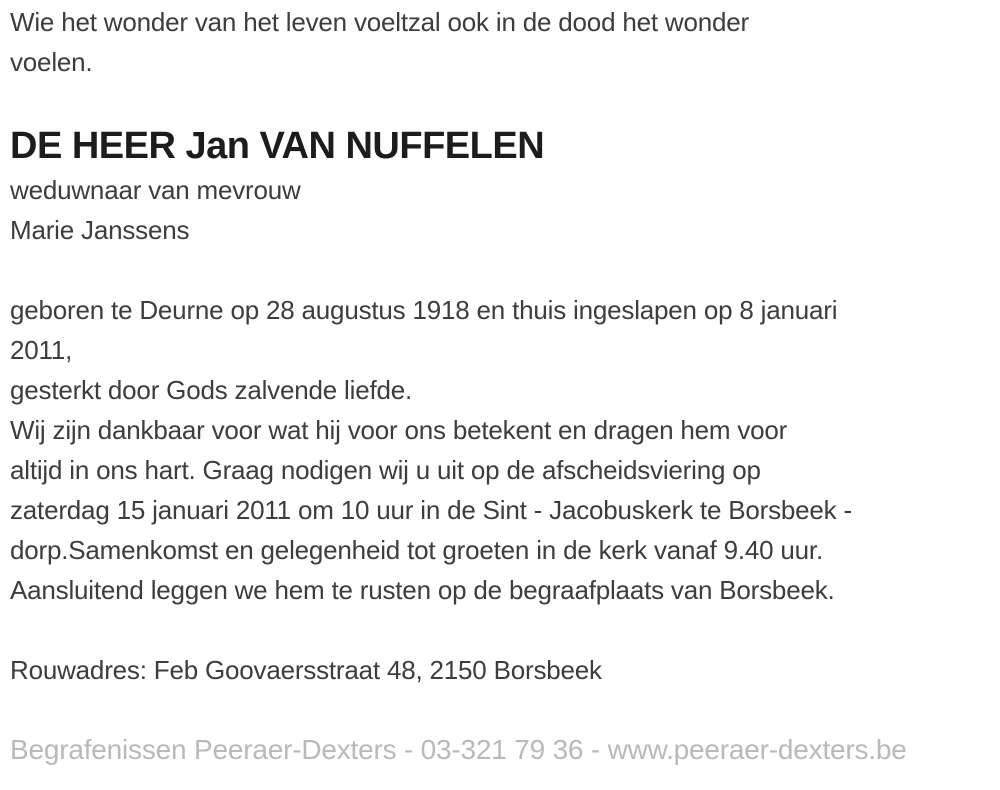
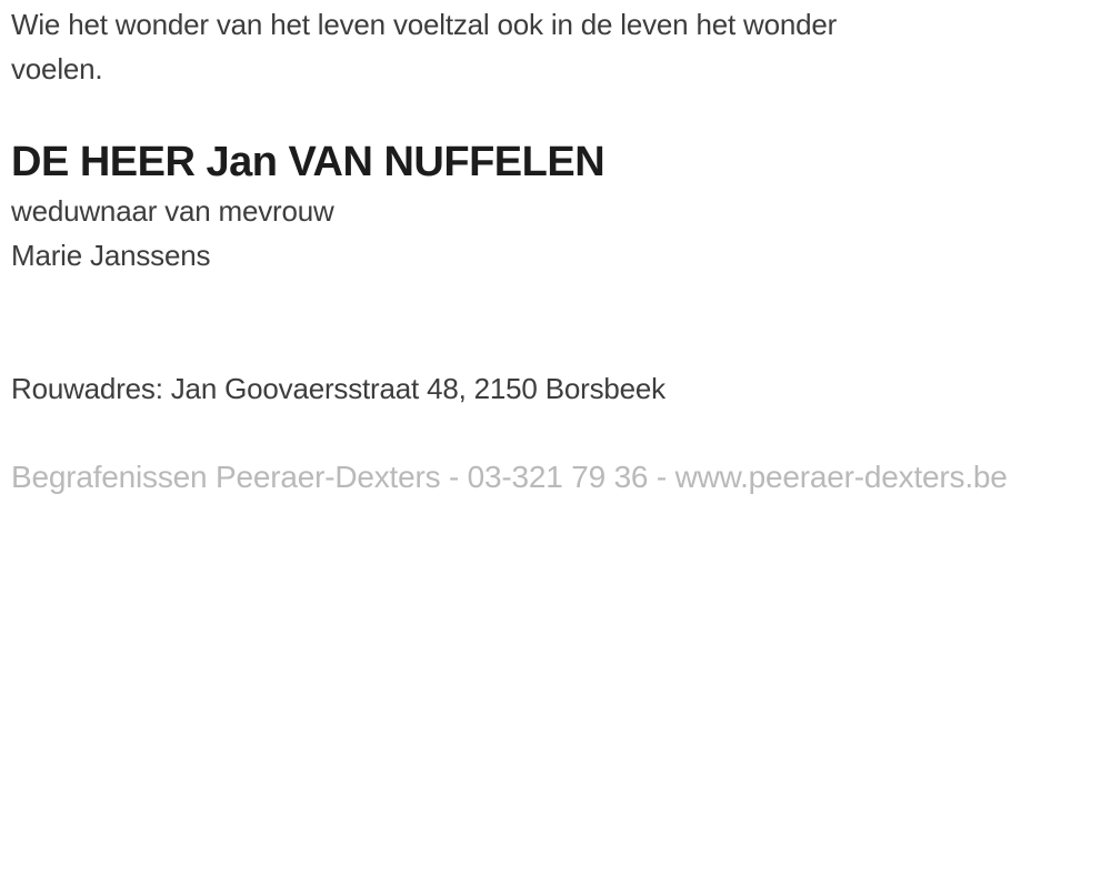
- Wie het wonder van het leven voeltzal ook in de dood het wonder
+ Wie het wonder van het leven voeltzal ook in de leven het wonder
  voelen.
  DE HEER Jan VAN NUFFELEN
  weduwnaar van mevrouw
  Marie Janssens
- geboren te Deurne op 28 augustus 1918 en thuis ingeslapen op 8 januari
- 2011,
- gesterkt door Gods zalvende liefde.
- Wij zijn dankbaar voor wat hij voor ons betekent en dragen hem voor
- altijd in ons hart. Graag nodigen wij u uit op de afscheidsviering op
- zaterdag 15 januari 2011 om 10 uur in de Sint - Jacobuskerk te Borsbeek -
- dorp.Samenkomst en gelegenheid tot groeten in de kerk vanaf 9.40 uur.
- Aansluitend leggen we hem te rusten op de begraafplaats van Borsbeek.
- Rouwadres: Feb Goovaersstraat 48, 2150 Borsbeek
+ Rouwadres: Jan Goovaersstraat 48, 2150 Borsbeek
  Begrafenissen Peeraer-Dexters - 03-321 79 36 - www.peeraer-dexters.be
